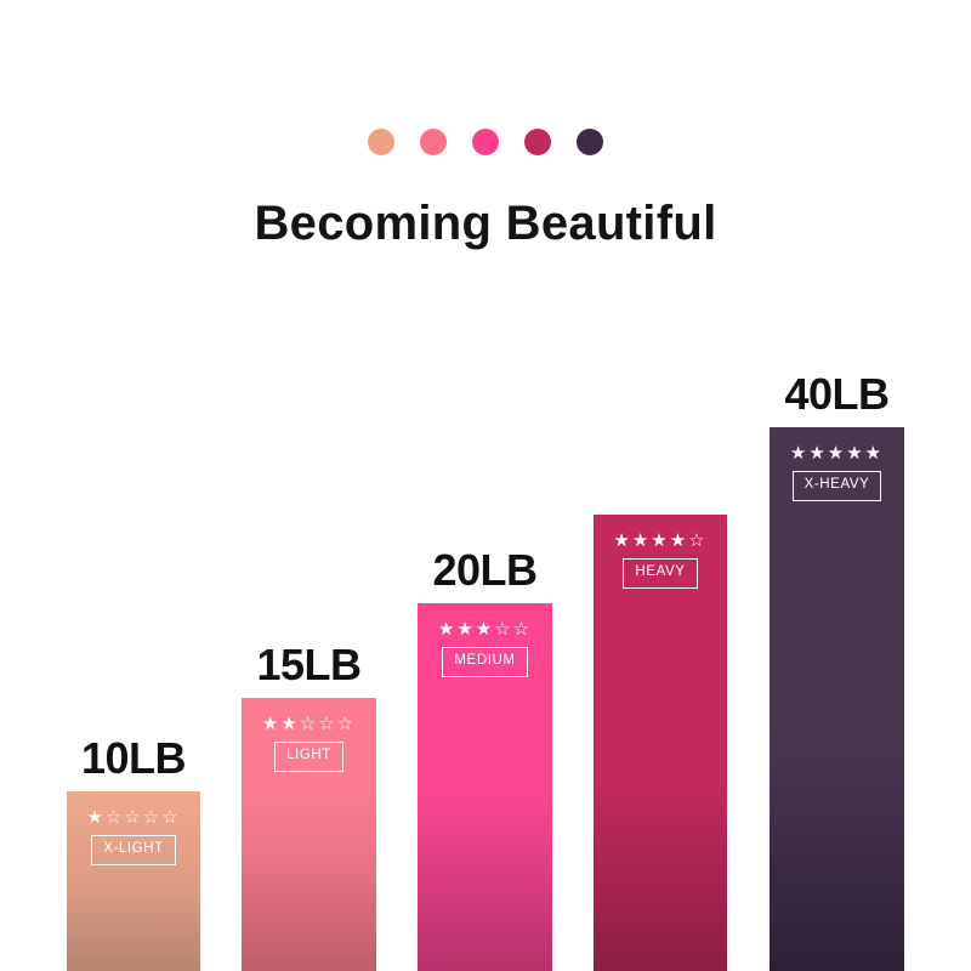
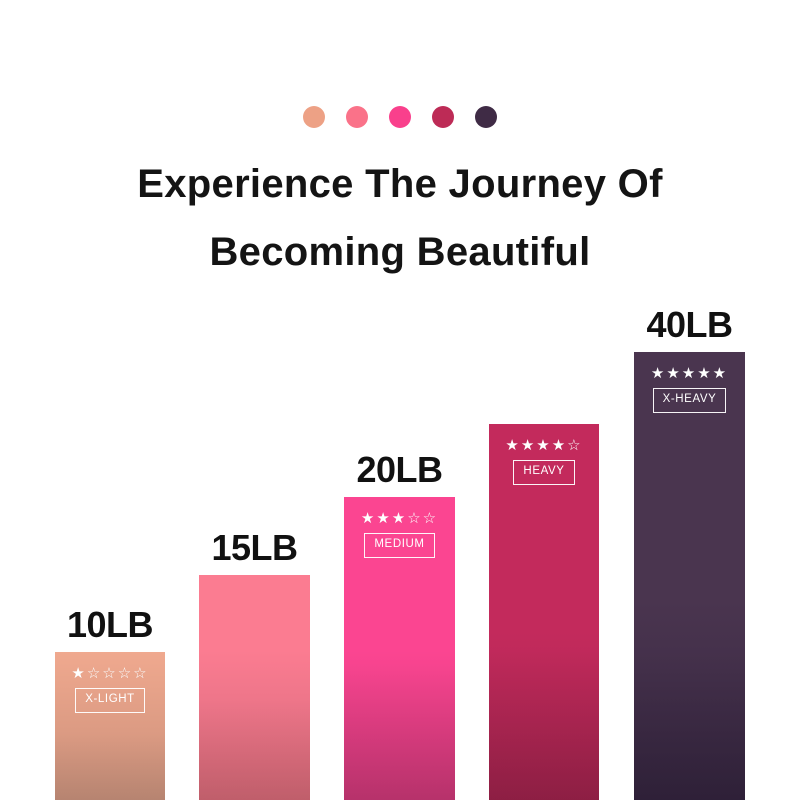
+ Experience The Journey Of
  Becoming Beautiful
  10LB
  ★☆☆☆☆
  X-LIGHT
  15LB
- ★★☆☆☆
- LIGHT
  20LB
  ★★★☆☆
  MEDIUM
  ★★★★☆
  HEAVY
  40LB
  ★★★★★
  X-HEAVY
